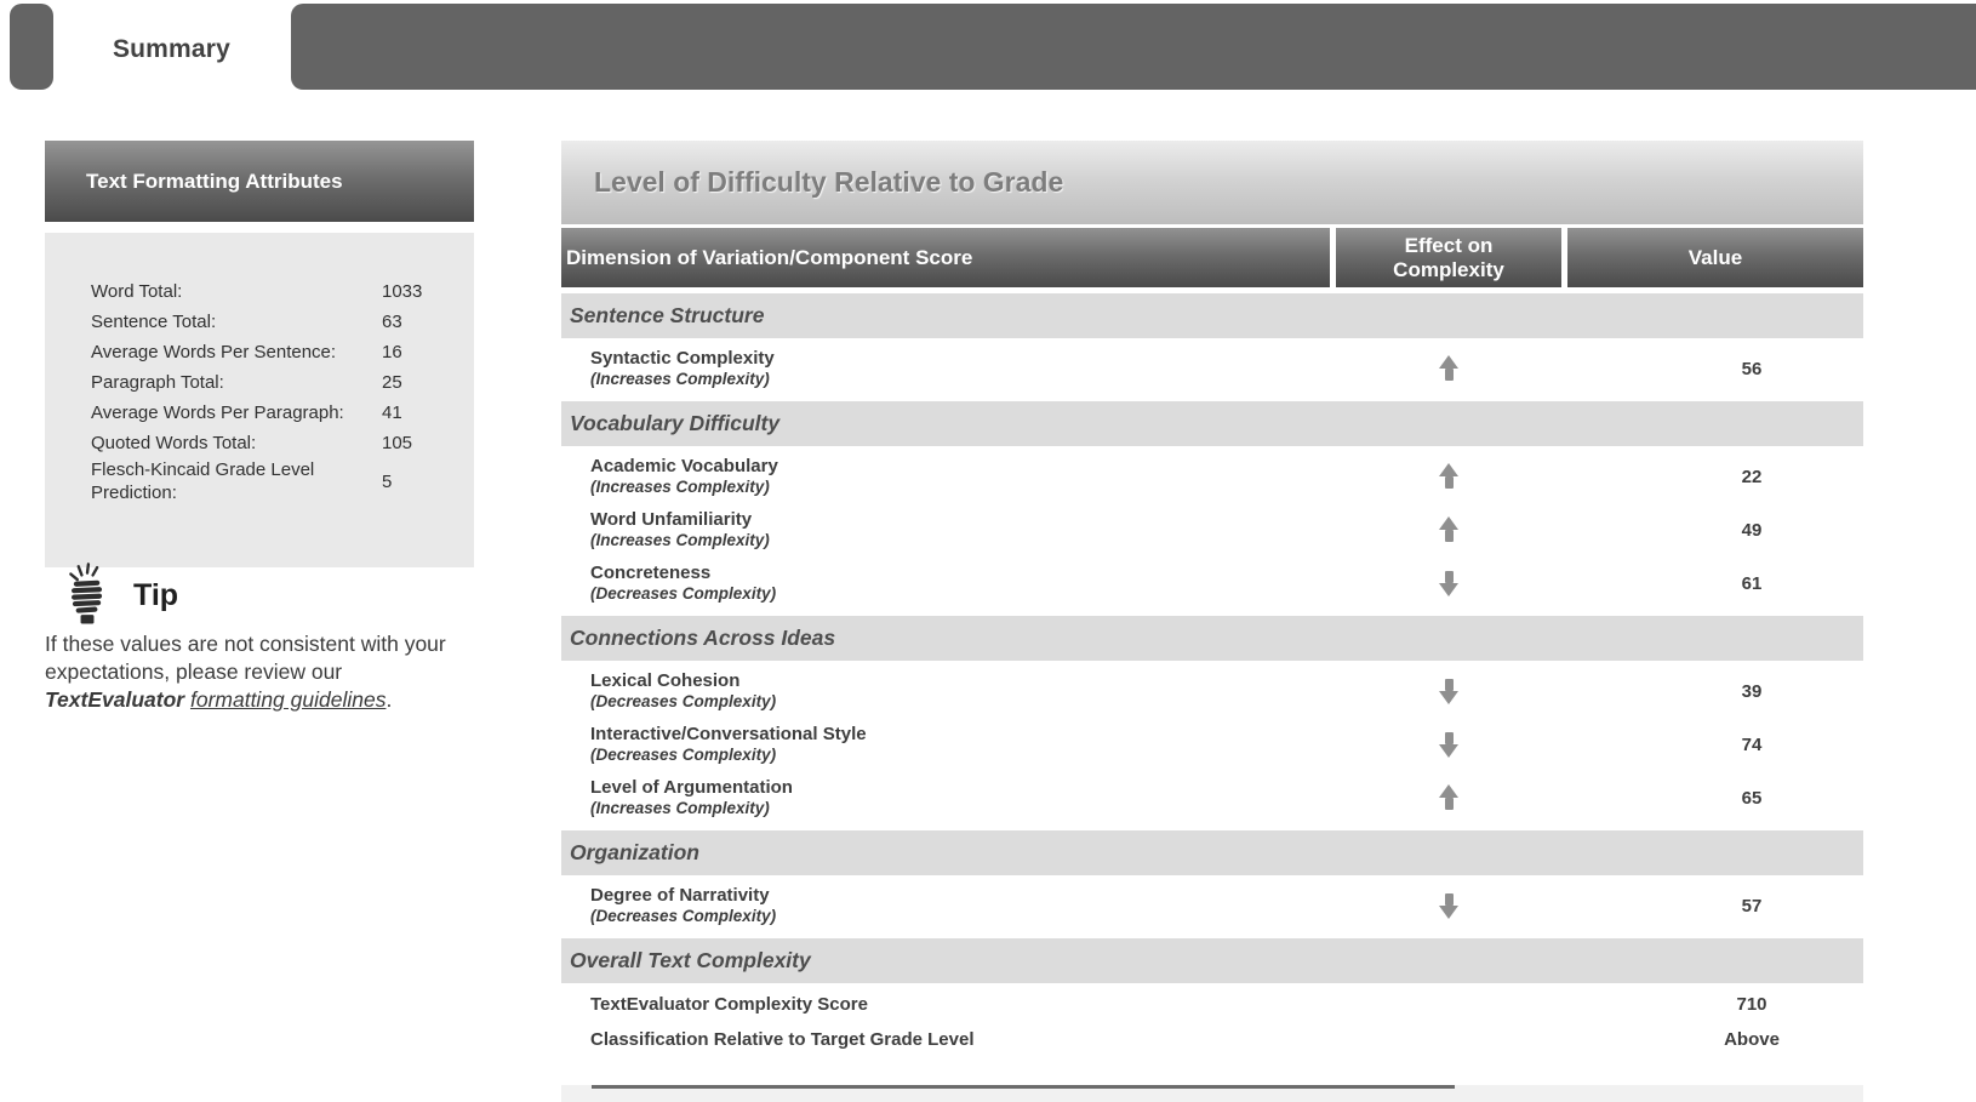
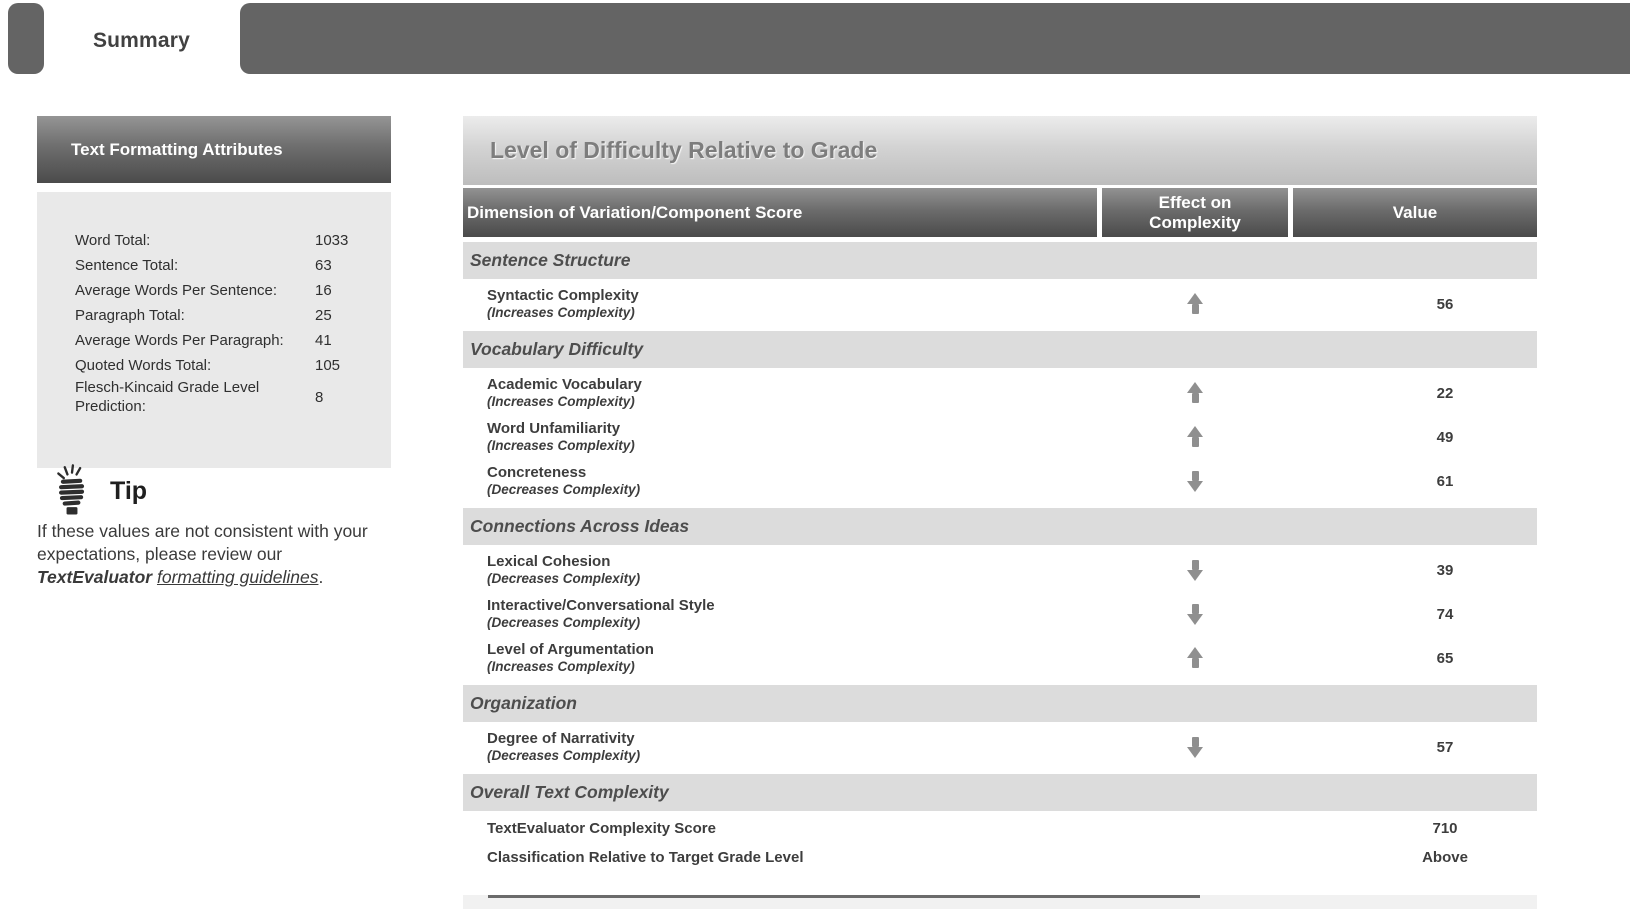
  Summary
  Text Formatting Attributes
  Word Total:
  1033
  Sentence Total:
  63
  Average Words Per Sentence:
  16
  Paragraph Total:
  25
  Average Words Per Paragraph:
  41
  Quoted Words Total:
  105
  Flesch-Kincaid Grade Level Prediction:
- 5
+ 8
  Tip
  If these values are not consistent with your expectations, please review our TextEvaluator formatting guidelines.
  Level of Difficulty Relative to Grade
  Dimension of Variation/Component Score
  Effect on Complexity
  Value
  Sentence Structure
  Syntactic Complexity
  (Increases Complexity)
  56
  Vocabulary Difficulty
  Academic Vocabulary
  (Increases Complexity)
  22
  Word Unfamiliarity
  (Increases Complexity)
  49
  Concreteness
  (Decreases Complexity)
  61
  Connections Across Ideas
  Lexical Cohesion
  (Decreases Complexity)
  39
  Interactive/Conversational Style
  (Decreases Complexity)
  74
  Level of Argumentation
  (Increases Complexity)
  65
  Organization
  Degree of Narrativity
  (Decreases Complexity)
  57
  Overall Text Complexity
  TextEvaluator Complexity Score
  710
  Classification Relative to Target Grade Level
  Above
